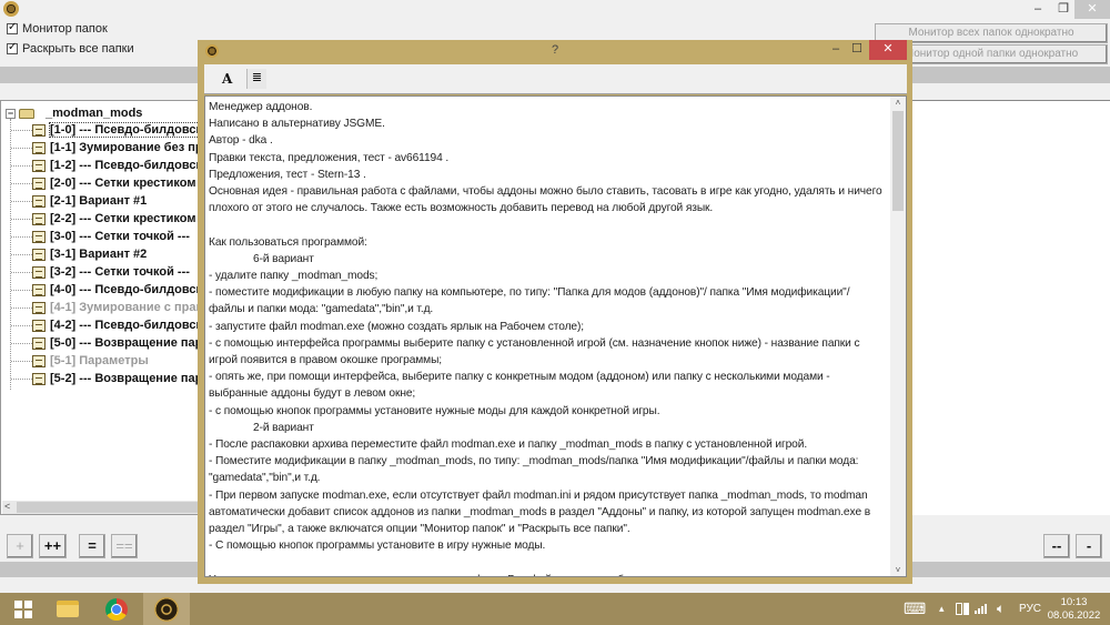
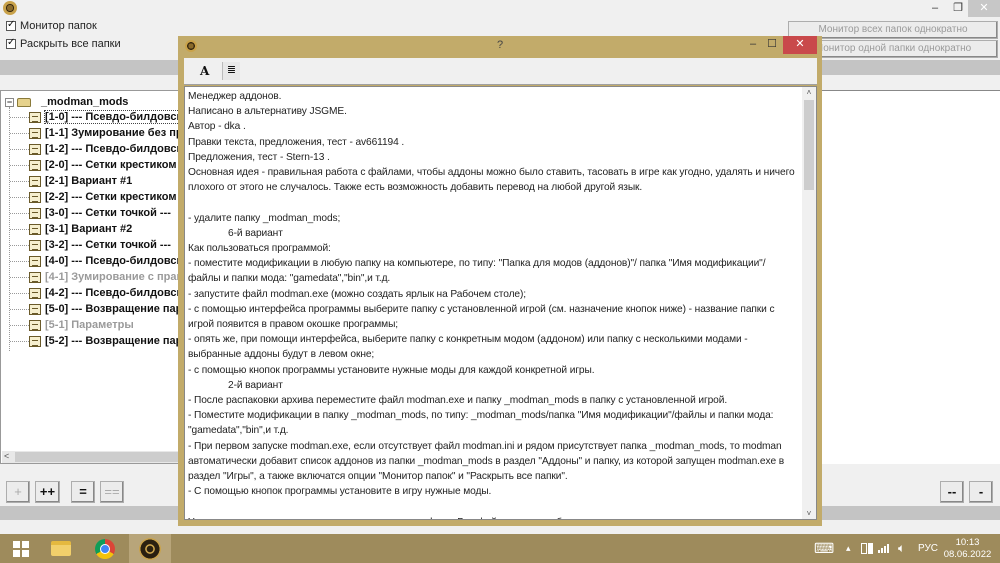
  ‒
  ❐
  ✕
  Монитор папок
  Раскрыть все папки
  Монитор всех папок однократно
  онитор одной папки однократно
  −
  _modman_mods
  [1-0] --- Псевдо-билдовс
  [1-1] Зумирование без п
  [1-2] --- Псевдо-билдовс
  [2-0] --- Сетки крестиком
  [2-1] Вариант #1
  [2-2] --- Сетки крестиком
  [3-0] --- Сетки точкой ---
  [3-1] Вариант #2
  [3-2] --- Сетки точкой ---
  [4-0] --- Псевдо-билдовс
  [4-1] Зумирование с пра
  [4-2] --- Псевдо-билдовс
  [5-0] --- Возвращение па
  [5-1] Параметры
  [5-2] --- Возвращение па
  <
  +
  ++
  =
  ==
  --
  -
  ?
  ‒
  ☐
  ✕
  A
  ≣
  Менеджер аддонов.
  Написано в альтернативу JSGME.
  Автор - dka .
  Правки текста, предложения, тест - av661194 .
  Предложения, тест - Stern-13 .
  Основная идея - правильная работа с файлами, чтобы аддоны можно было ставить, тасовать в игре как угодно, удалять и ничего плохого от этого не случалось. Также есть возможность добавить перевод на любой другой язык.
- Как пользоваться программой:
+ - удалите папку _modman_mods;
  6-й вариант
- - удалите папку _modman_mods;
+ Как пользоваться программой:
  - поместите модификации в любую папку на компьютере, по типу: "Папка для модов (аддонов)"/ папка "Имя модификации"/ файлы и папки мода: "gamedata","bin",и т.д.
  - запустите файл modman.exe (можно создать ярлык на Рабочем столе);
  - с помощью интерфейса программы выберите папку с установленной игрой (см. назначение кнопок ниже) - название папки с игрой появится в правом окошке программы;
  - опять же, при помощи интерфейса, выберите папку с конкретным модом (аддоном) или папку с несколькими модами - выбранные аддоны будут в левом окне;
  - с помощью кнопок программы установите нужные моды для каждой конкретной игры.
  2-й вариант
  - После распаковки архива переместите файл modman.exe и папку _modman_mods в папку с установленной игрой.
  - Поместите модификации в папку _modman_mods, по типу: _modman_mods/папка "Имя модификации"/файлы и папки мода: "gamedata","bin",и т.д.
  - При первом запуске modman.exe, если отсутствует файл modman.ini и рядом присутствует папка _modman_mods, то modman автоматически добавит список аддонов из папки _modman_mods в раздел "Аддоны" и папку, из которой запущен modman.exe в раздел "Игры", а также включатся опции "Монитор папок" и "Раскрыть все папки".
  - С помощью кнопок программы установите в игру нужные моды.
  ˄
  ˅
  ⌨
  ▴
  🔈︎
  РУС
  10:13
  08.06.2022
